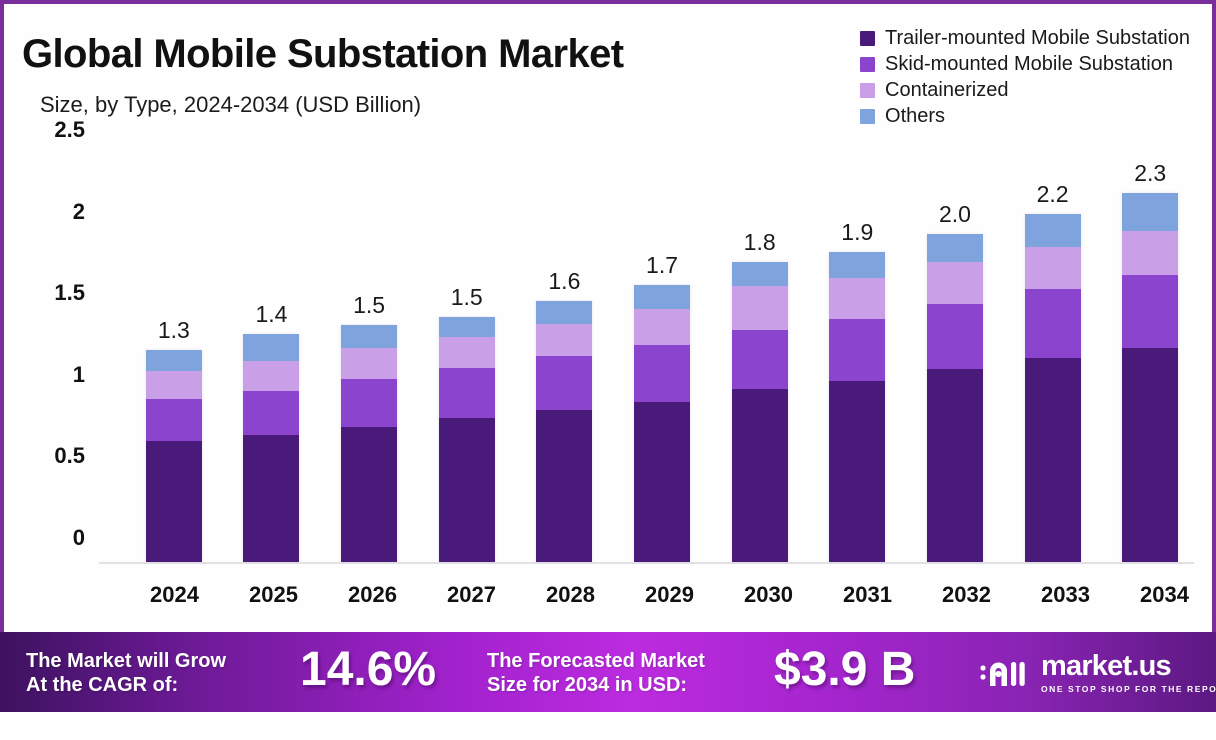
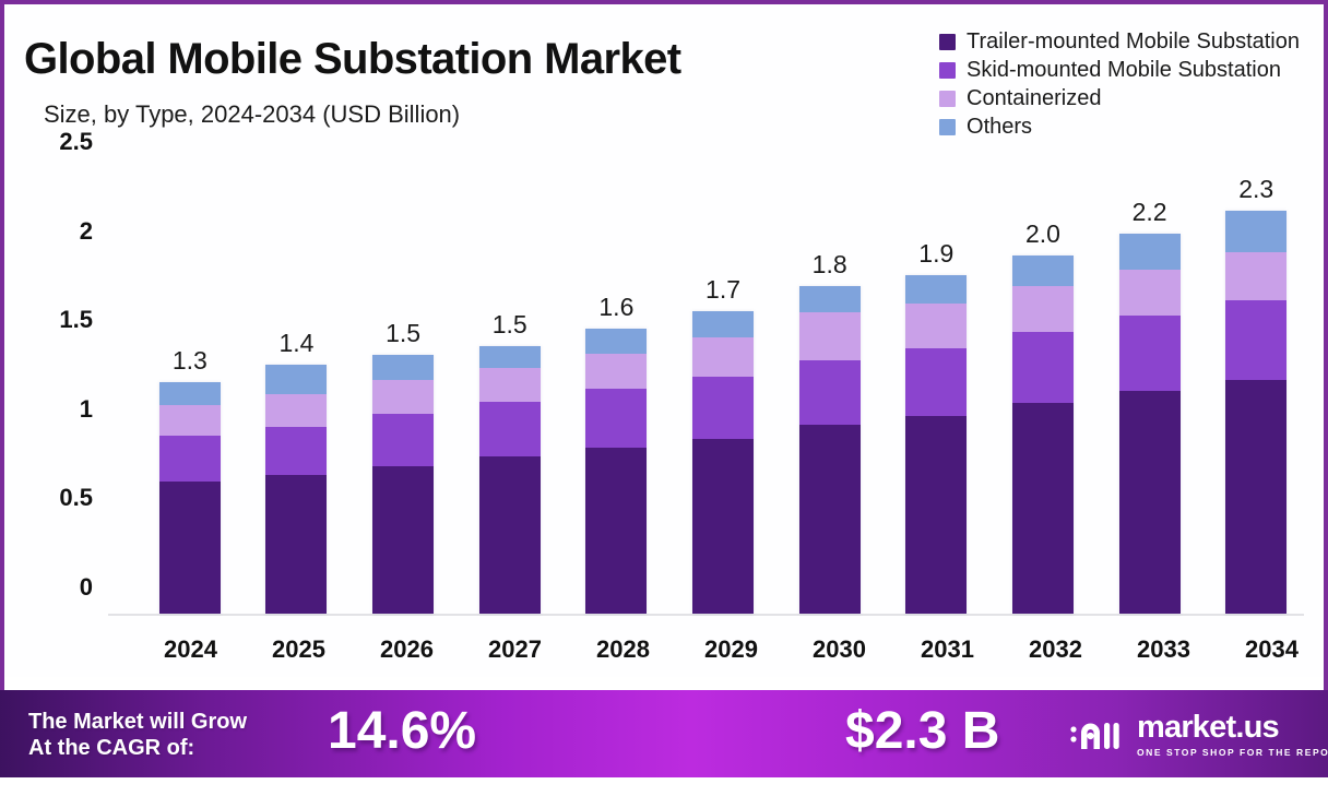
  Global Mobile Substation Market
  Size, by Type, 2024-2034 (USD Billion)
  Trailer-mounted Mobile Substation
  Skid-mounted Mobile Substation
  Containerized
  Others
  0
  0.5
  1
  1.5
  2
  2.5
  1.3
  1.4
  1.5
  1.5
  1.6
  1.7
  1.8
  1.9
  2.0
  2.2
  2.3
  2024
  2025
  2026
  2027
  2028
  2029
  2030
  2031
  2032
  2033
  2034
  The Market will Grow
  At the CAGR of:
  14.6%
- The Forecasted Market
- Size for 2034 in USD:
- $3.9 B
+ $2.3 B
  market.us
  ONE STOP SHOP FOR THE REPO
